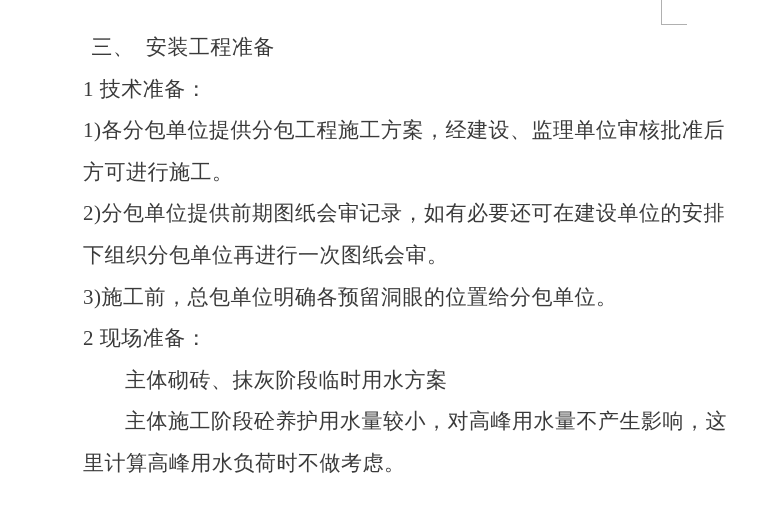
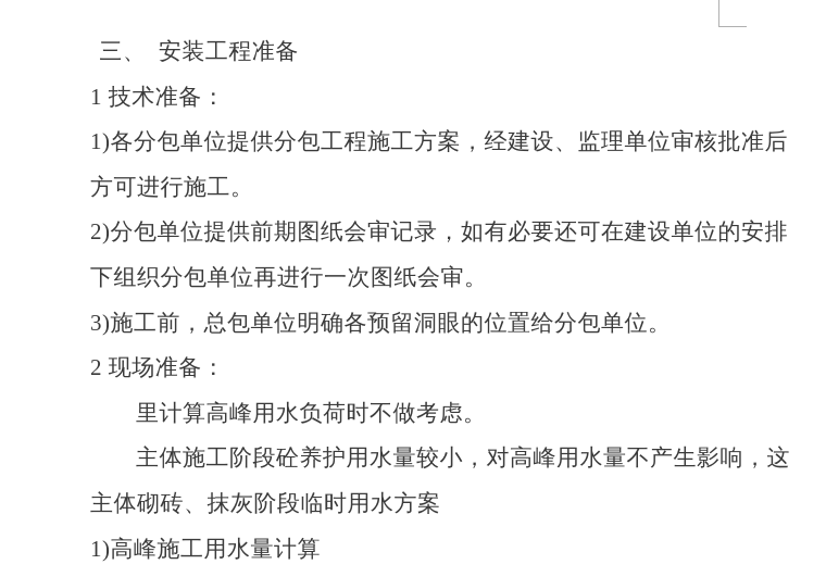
  三、 安装工程准备
  1 技术准备：
  1)各分包单位提供分包工程施工方案，经建设、监理单位审核批准后
  方可进行施工。
  2)分包单位提供前期图纸会审记录，如有必要还可在建设单位的安排
  下组织分包单位再进行一次图纸会审。
  3)施工前，总包单位明确各预留洞眼的位置给分包单位。
  2 现场准备：
- 主体砌砖、抹灰阶段临时用水方案
+ 里计算高峰用水负荷时不做考虑。
  主体施工阶段砼养护用水量较小，对高峰用水量不产生影响，这
- 里计算高峰用水负荷时不做考虑。
+ 主体砌砖、抹灰阶段临时用水方案
+ 1)高峰施工用水量计算
